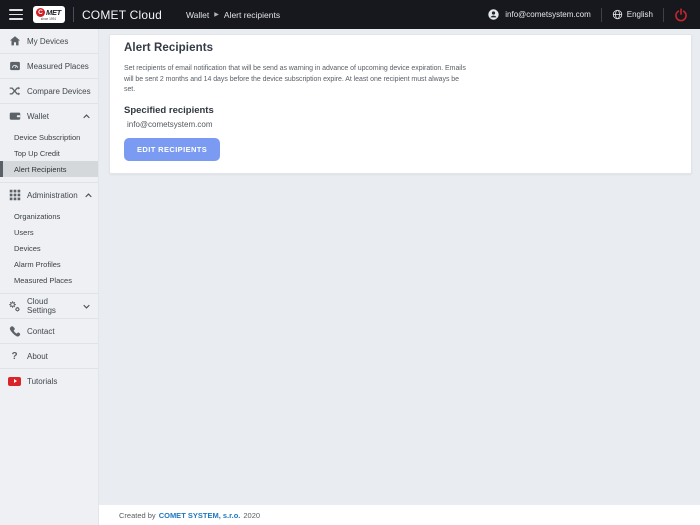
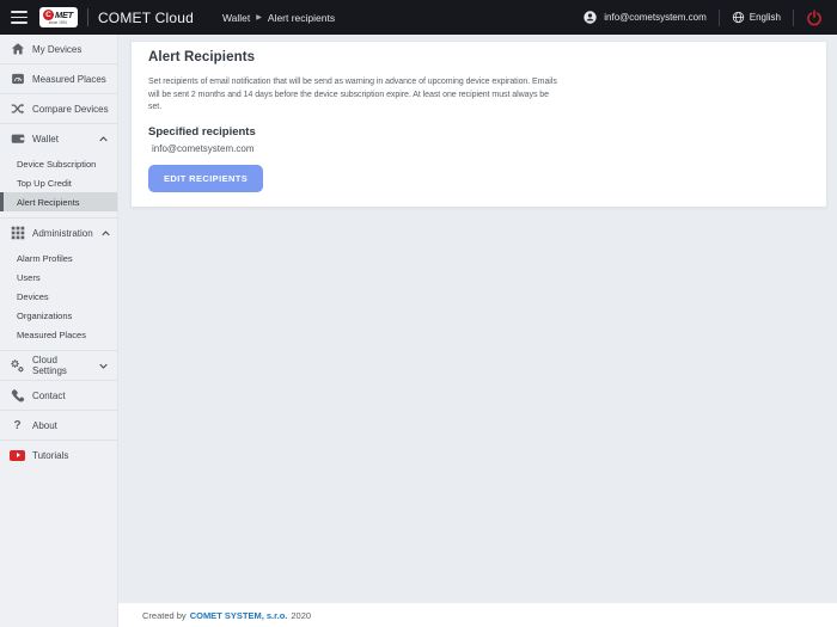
  MET
  COMET Cloud
  Wallet
  Alert recipients
  info@cometsystem.com
  English
  My Devices
  Measured Places
  Compare Devices
  Wallet
  Device Subscription
  Top Up Credit
  Alert Recipients
  Administration
- Organizations
+ Alarm Profiles
  Users
  Devices
- Alarm Profiles
+ Organizations
  Measured Places
  Cloud Settings
  Contact
  ?
  About
  Tutorials
  Alert Recipients
  Specified recipients
  info@cometsystem.com
  EDIT RECIPIENTS
  Created by
  COMET SYSTEM, s.r.o.
  2020
